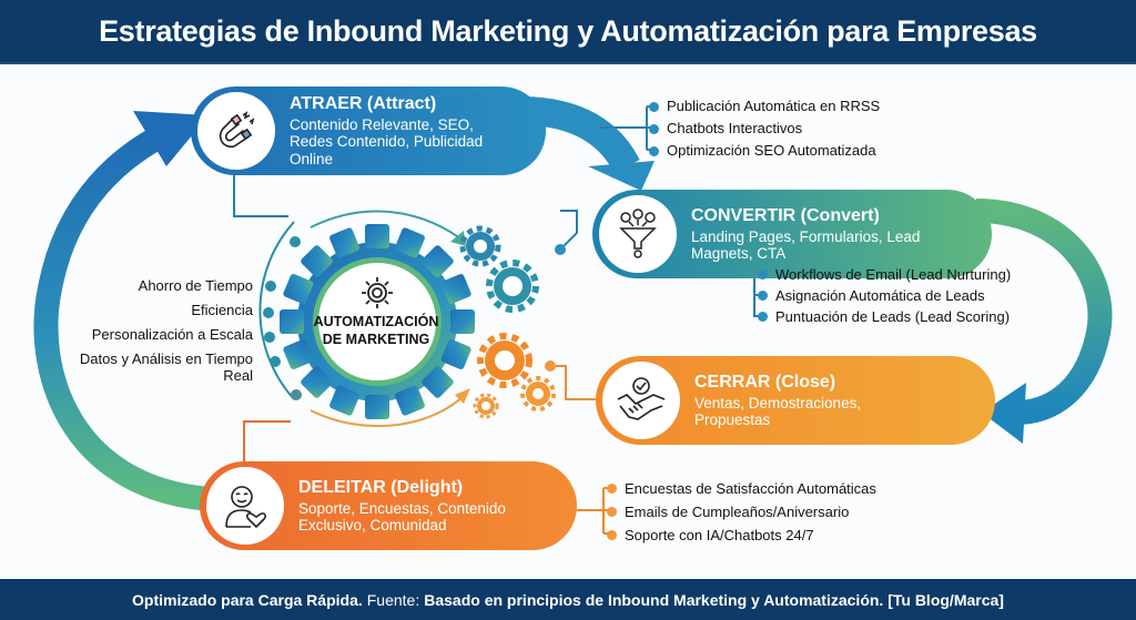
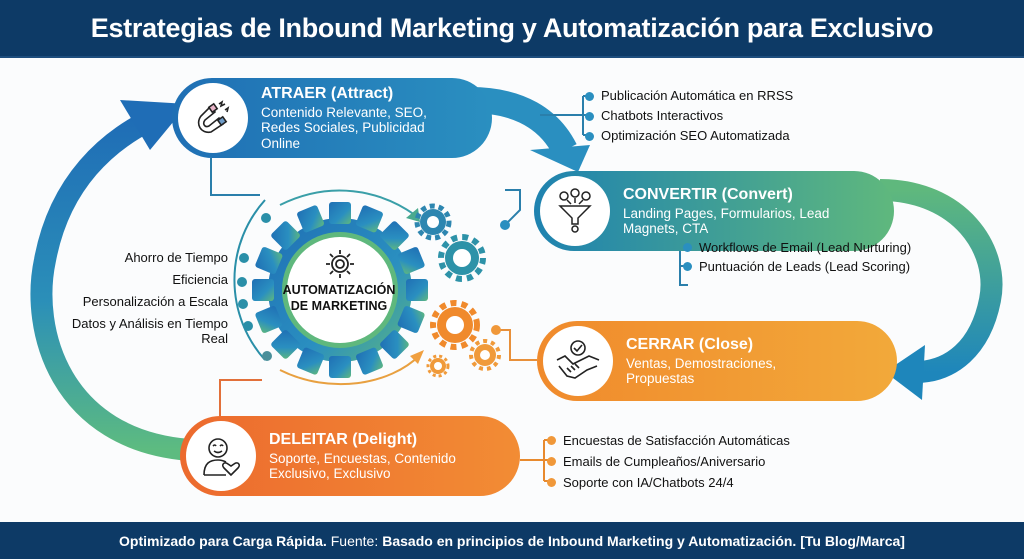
- Estrategias de Inbound Marketing y Automatización para Empresas
+ Estrategias de Inbound Marketing y Automatización para Exclusivo
  ATRAER (Attract)
- Contenido Relevante, SEO, Redes Contenido, Publicidad Online
+ Contenido Relevante, SEO, Redes Sociales, Publicidad Online
  CONVERTIR (Convert)
  Landing Pages, Formularios, Lead Magnets, CTA
  CERRAR (Close)
  Ventas, Demostraciones, Propuestas
  DELEITAR (Delight)
- Soporte, Encuestas, Contenido Exclusivo, Comunidad
+ Soporte, Encuestas, Contenido Exclusivo, Exclusivo
  Publicación Automática en RRSS
  Chatbots Interactivos
  Optimización SEO Automatizada
  Workflows de Email (Lead Nurturing)
- Asignación Automática de Leads
  Puntuación de Leads (Lead Scoring)
  Encuestas de Satisfacción Automáticas
  Emails de Cumpleaños/Aniversario
- Soporte con IA/Chatbots 24/7
+ Soporte con IA/Chatbots 24/4
  Ahorro de Tiempo
  Eficiencia
  Personalización a Escala
  Datos y Análisis en Tiempo Real
  AUTOMATIZACIÓN
  DE MARKETING
  Optimizado para Carga Rápida.
  Fuente:
  Basado en principios de Inbound Marketing y Automatización. [Tu Blog/Marca]
